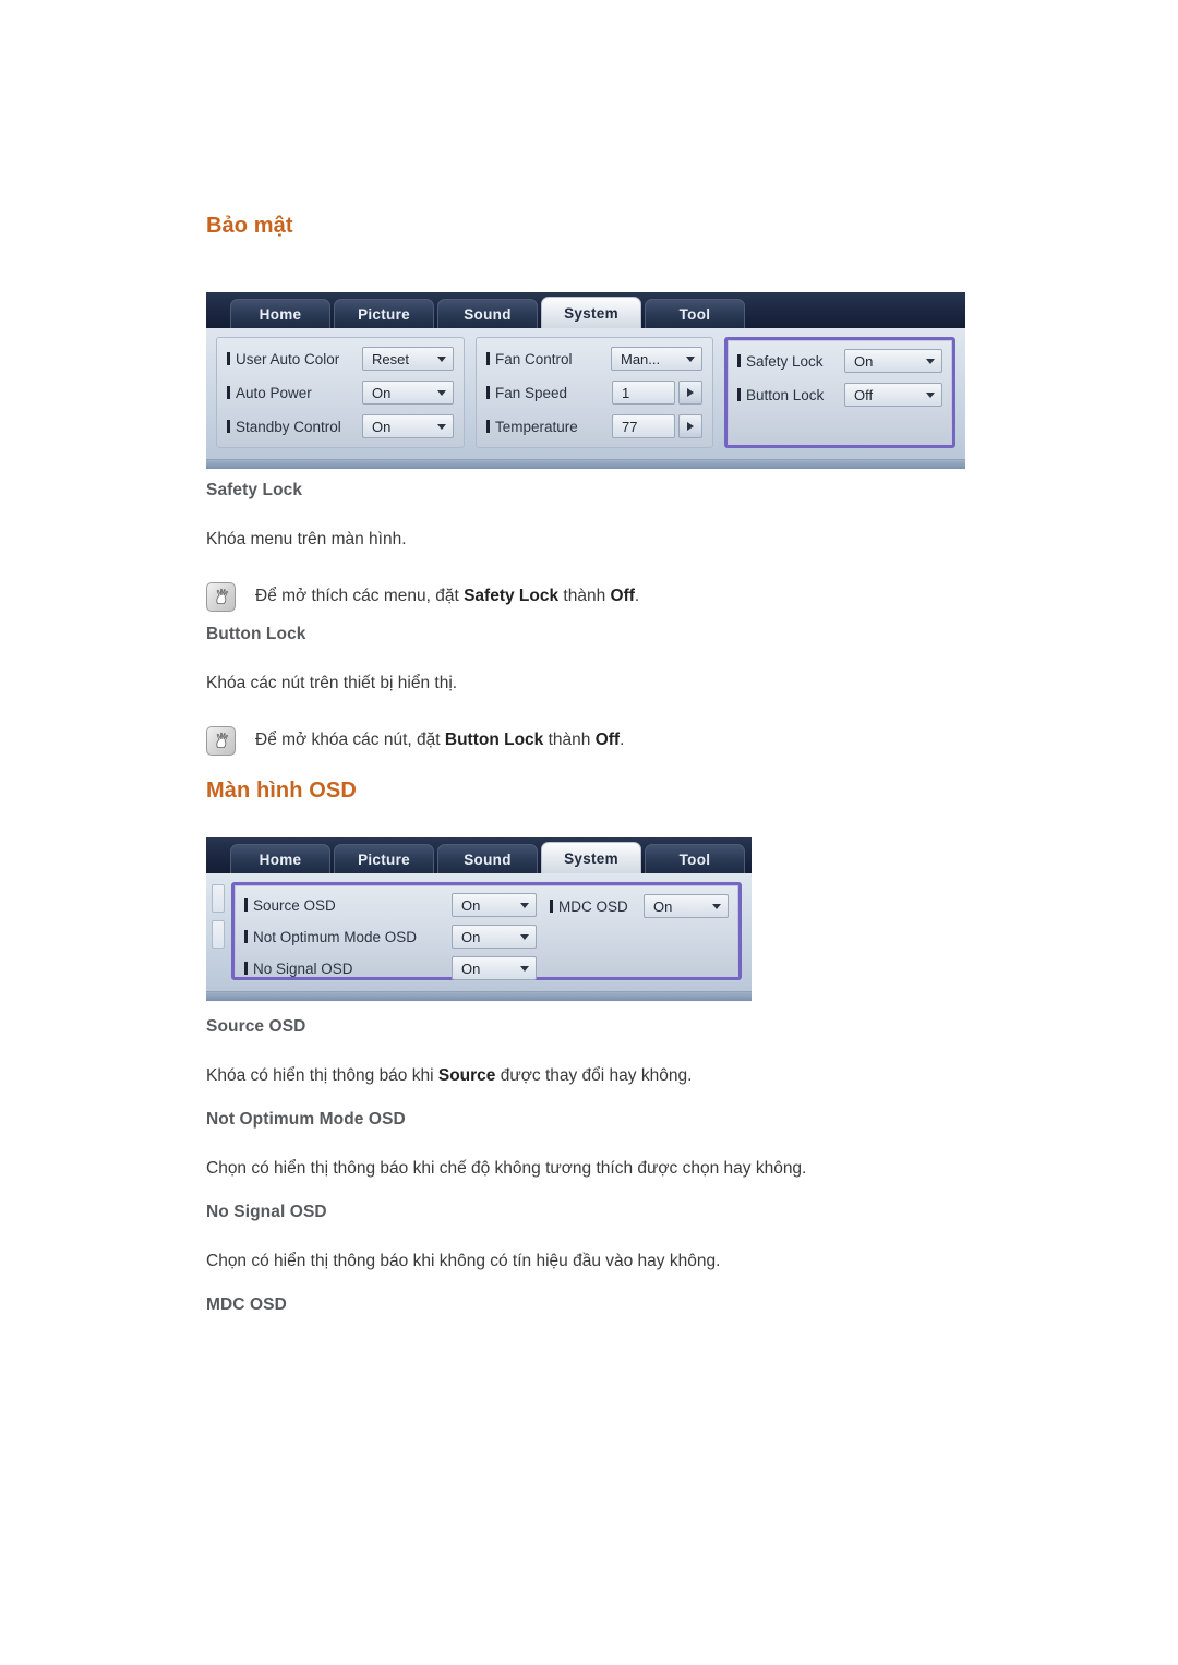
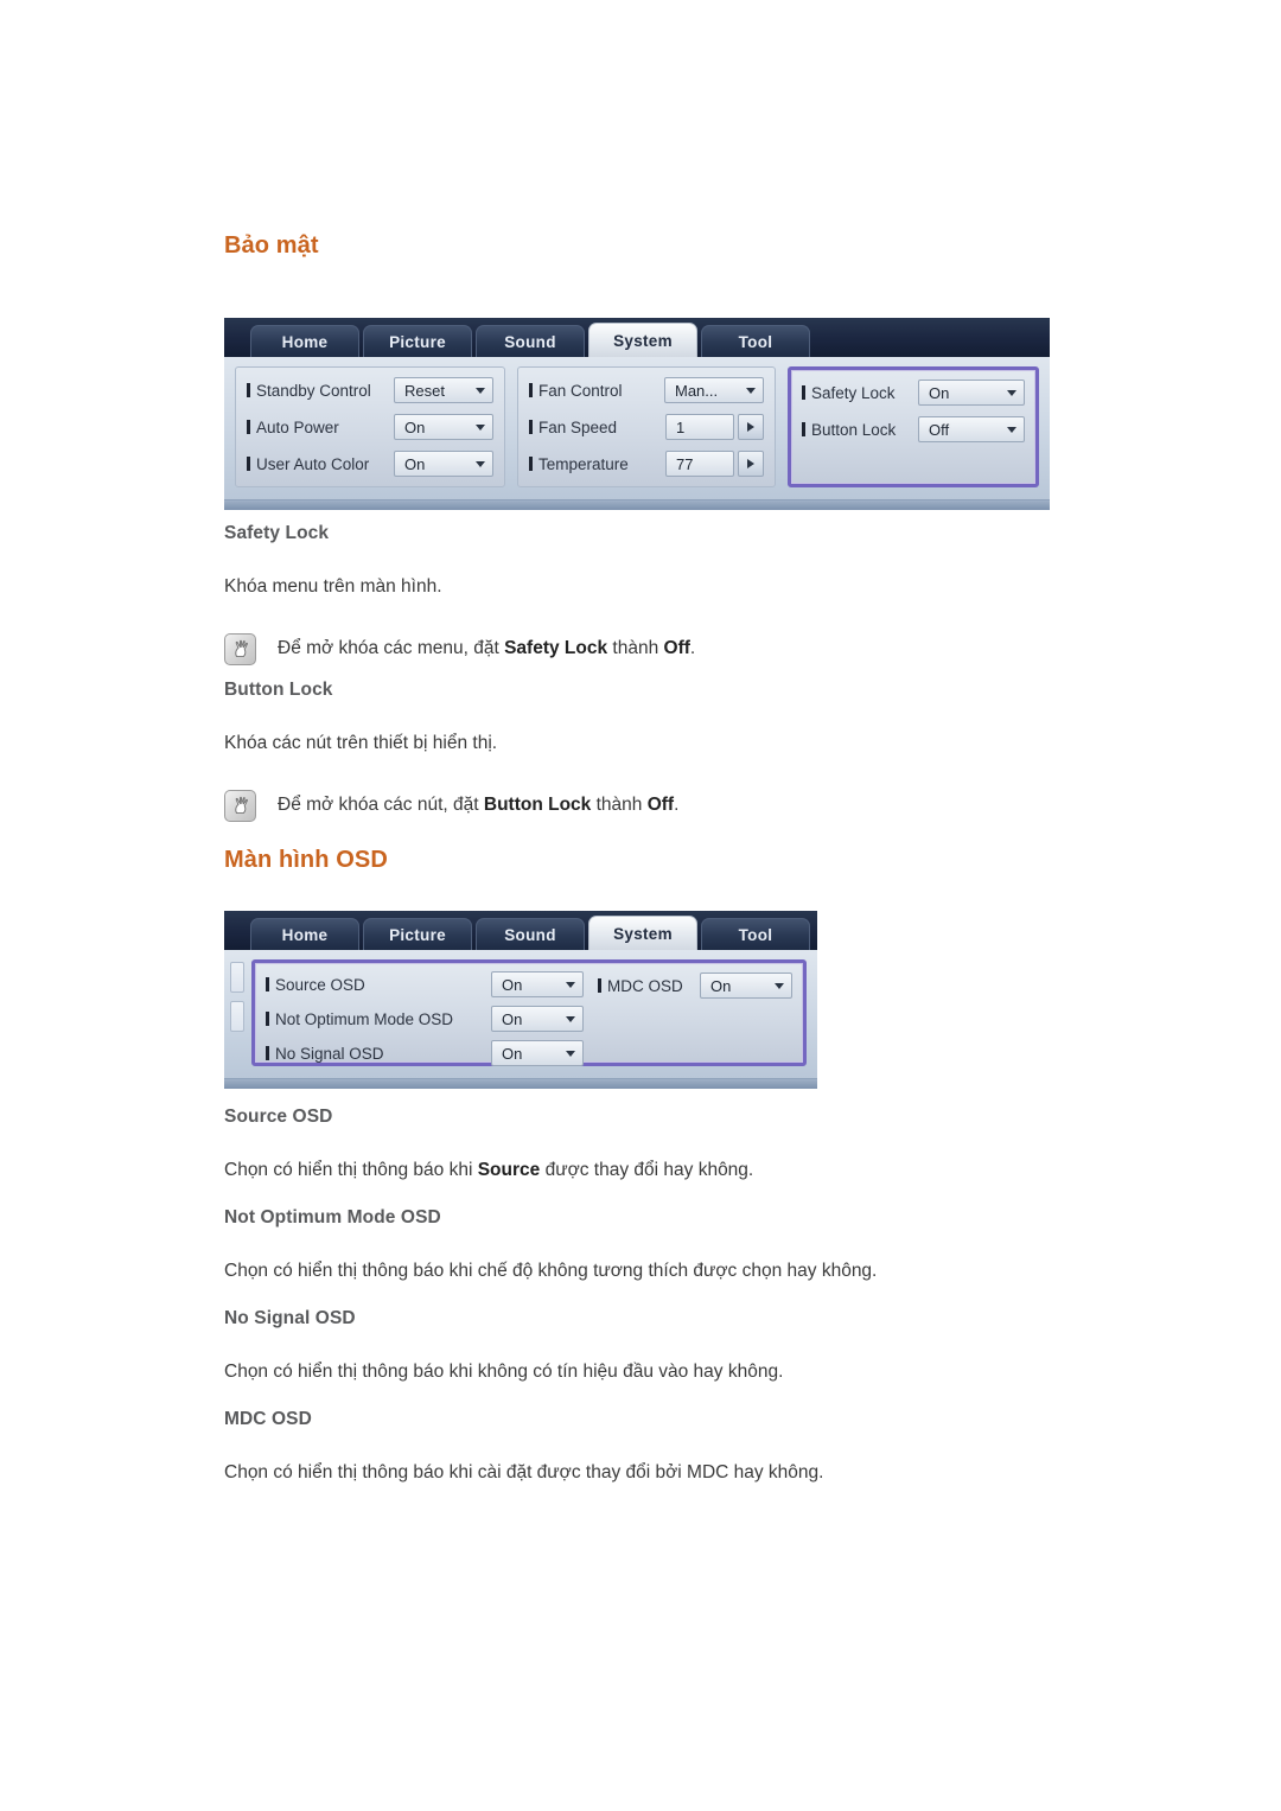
  Bảo mật
  Home
  Picture
  Sound
  System
  Tool
- User Auto Color
+ Standby Control
  Reset
  Auto Power
  On
- Standby Control
+ User Auto Color
  On
  Fan Control
  Man...
  Fan Speed
  1
  Temperature
  77
  Safety Lock
  On
  Button Lock
  Off
  Safety Lock
  Khóa menu trên màn hình.
- Để mở thích các menu, đặt Safety Lock thành Off.
+ Để mở khóa các menu, đặt Safety Lock thành Off.
  Button Lock
  Khóa các nút trên thiết bị hiển thị.
  Để mở khóa các nút, đặt Button Lock thành Off.
  Màn hình OSD
  Home
  Picture
  Sound
  System
  Tool
  Source OSD
  On
  Not Optimum Mode OSD
  On
  No Signal OSD
  On
  MDC OSD
  On
  Source OSD
- Khóa có hiển thị thông báo khi Source được thay đổi hay không.
+ Chọn có hiển thị thông báo khi Source được thay đổi hay không.
  Not Optimum Mode OSD
  Chọn có hiển thị thông báo khi chế độ không tương thích được chọn hay không.
  No Signal OSD
  Chọn có hiển thị thông báo khi không có tín hiệu đầu vào hay không.
  MDC OSD
+ Chọn có hiển thị thông báo khi cài đặt được thay đổi bởi MDC hay không.
